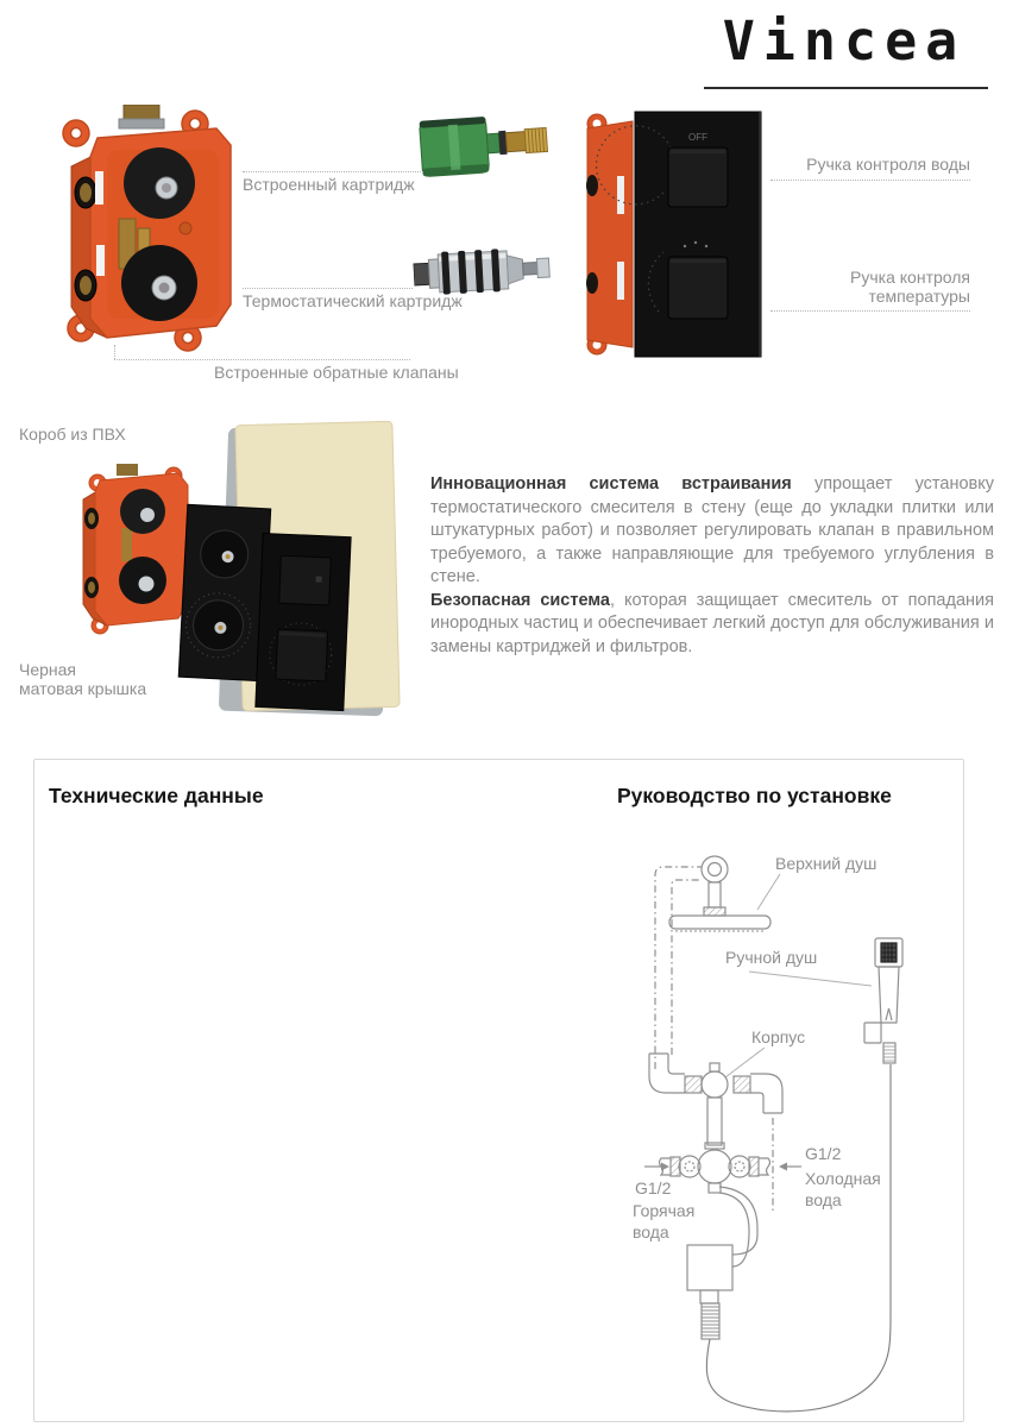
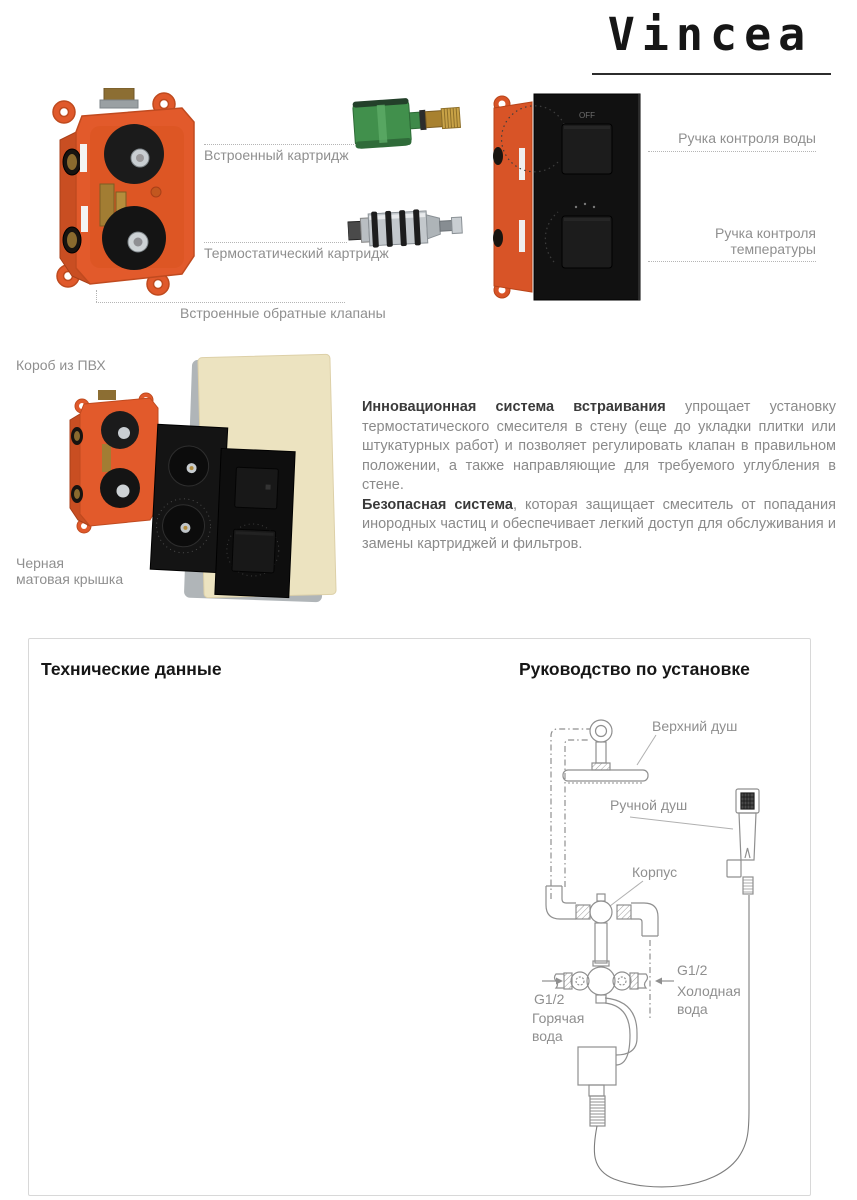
  Vincea
  Встроенный картридж
  Термостатический картридж
  Встроенные обратные клапаны
  OFF
  Ручка контроля воды
  Ручка контроля
  температуры
  Короб из ПВХ
  Черная
  матовая крышка
- Инновационная система встраивания упрощает установку термостатического смесителя в стену (еще до укладки плитки или штукатурных работ) и позволяет регулировать клапан в правильном требуемого, а также направляющие для требуемого углубления в стене.
+ Инновационная система встраивания упрощает установку термостатического смесителя в стену (еще до укладки плитки или штукатурных работ) и позволяет регулировать клапан в правильном положении, а также направляющие для требуемого углубления в стене.
  Безопасная система, которая защищает смеситель от попадания инородных частиц и обеспечивает легкий доступ для обслуживания и замены картриджей и фильтров.
  Технические данные
  Руководство по установке
  Верхний душ
  Ручной душ
  Корпус
  G1/2
  Холодная
  вода
  G1/2
  Горячая
  вода
